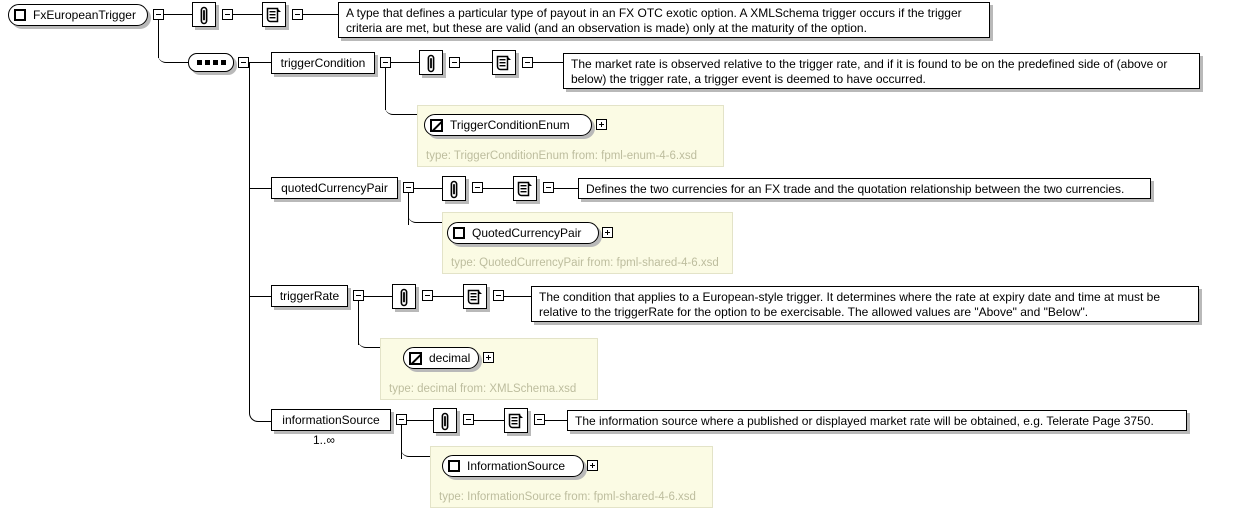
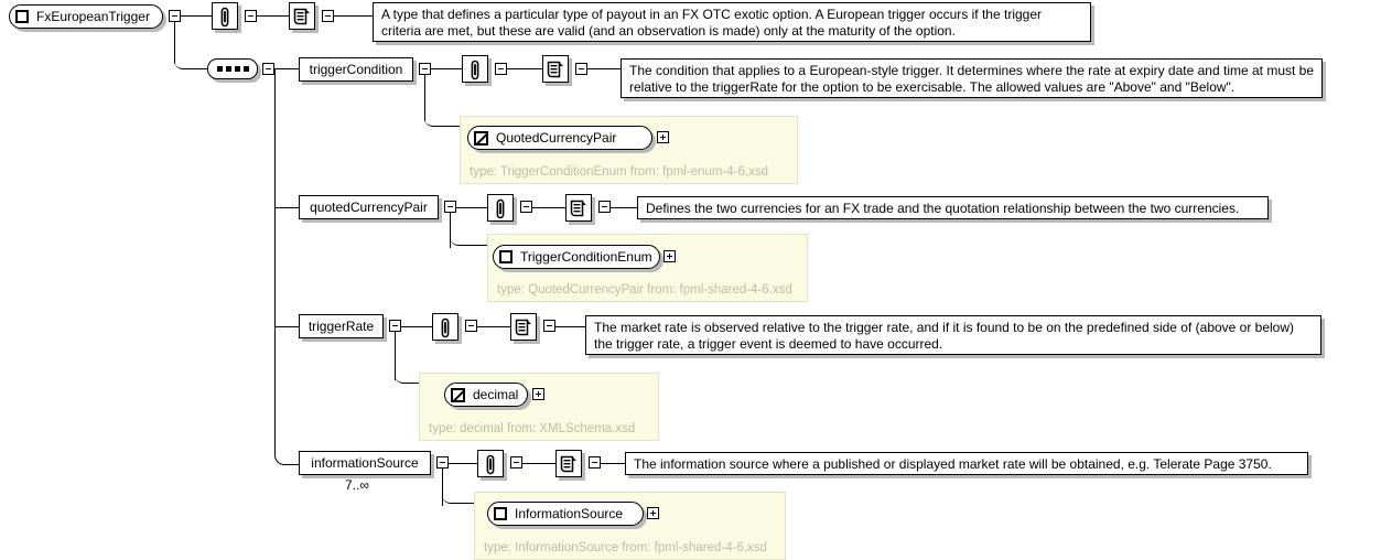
  FxEuropeanTrigger
- A type that defines a particular type of payout in an FX OTC exotic option. A XMLSchema trigger occurs if the trigger criteria are met, but these are valid (and an observation is made) only at the maturity of the option.
+ A type that defines a particular type of payout in an FX OTC exotic option. A European trigger occurs if the trigger criteria are met, but these are valid (and an observation is made) only at the maturity of the option.
  triggerCondition
- The market rate is observed relative to the trigger rate, and if it is found to be on the predefined side of (above or below) the trigger rate, a trigger event is deemed to have occurred.
+ The condition that applies to a European-style trigger. It determines where the rate at expiry date and time at must be relative to the triggerRate for the option to be exercisable. The allowed values are "Above" and "Below".
  type: TriggerConditionEnum from: fpml-enum-4-6.xsd
- TriggerConditionEnum
+ QuotedCurrencyPair
  quotedCurrencyPair
  Defines the two currencies for an FX trade and the quotation relationship between the two currencies.
  type: QuotedCurrencyPair from: fpml-shared-4-6.xsd
- QuotedCurrencyPair
+ TriggerConditionEnum
  triggerRate
- The condition that applies to a European-style trigger. It determines where the rate at expiry date and time at must be relative to the triggerRate for the option to be exercisable. The allowed values are "Above" and "Below".
+ The market rate is observed relative to the trigger rate, and if it is found to be on the predefined side of (above or below) the trigger rate, a trigger event is deemed to have occurred.
  type: decimal from: XMLSchema.xsd
  decimal
  informationSource
- 1..∞
+ 7..∞
  The information source where a published or displayed market rate will be obtained, e.g. Telerate Page 3750.
  type: InformationSource from: fpml-shared-4-6.xsd
  InformationSource
